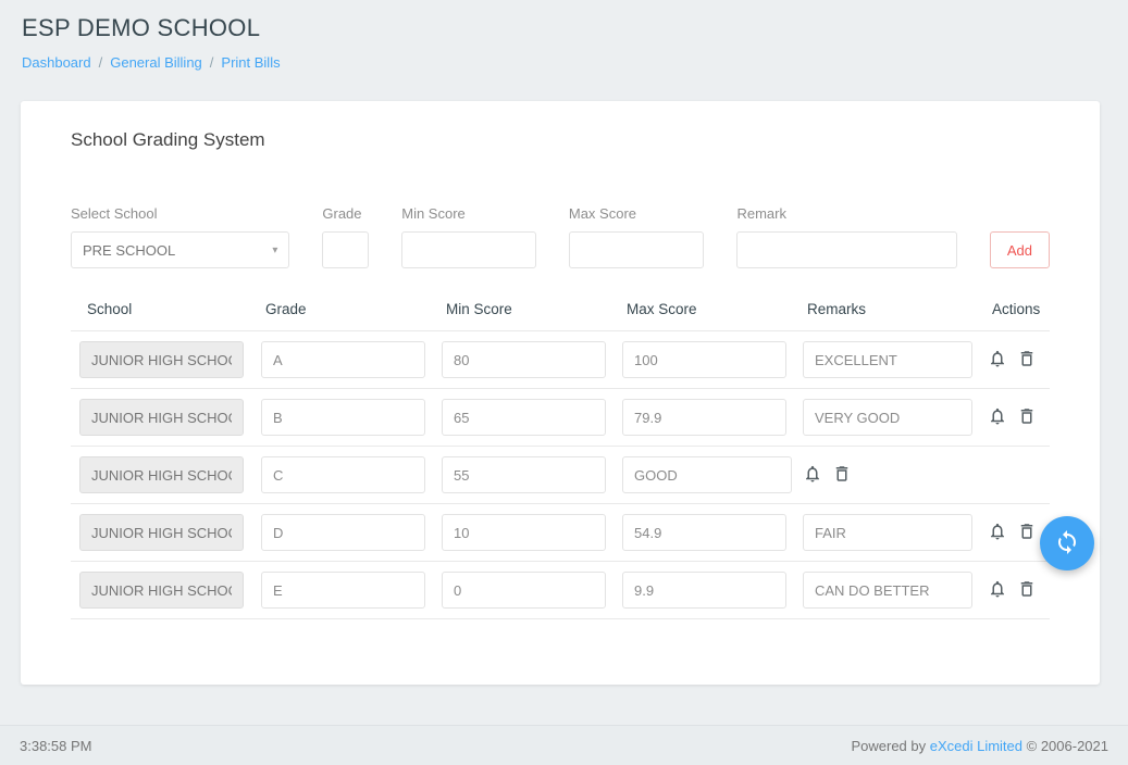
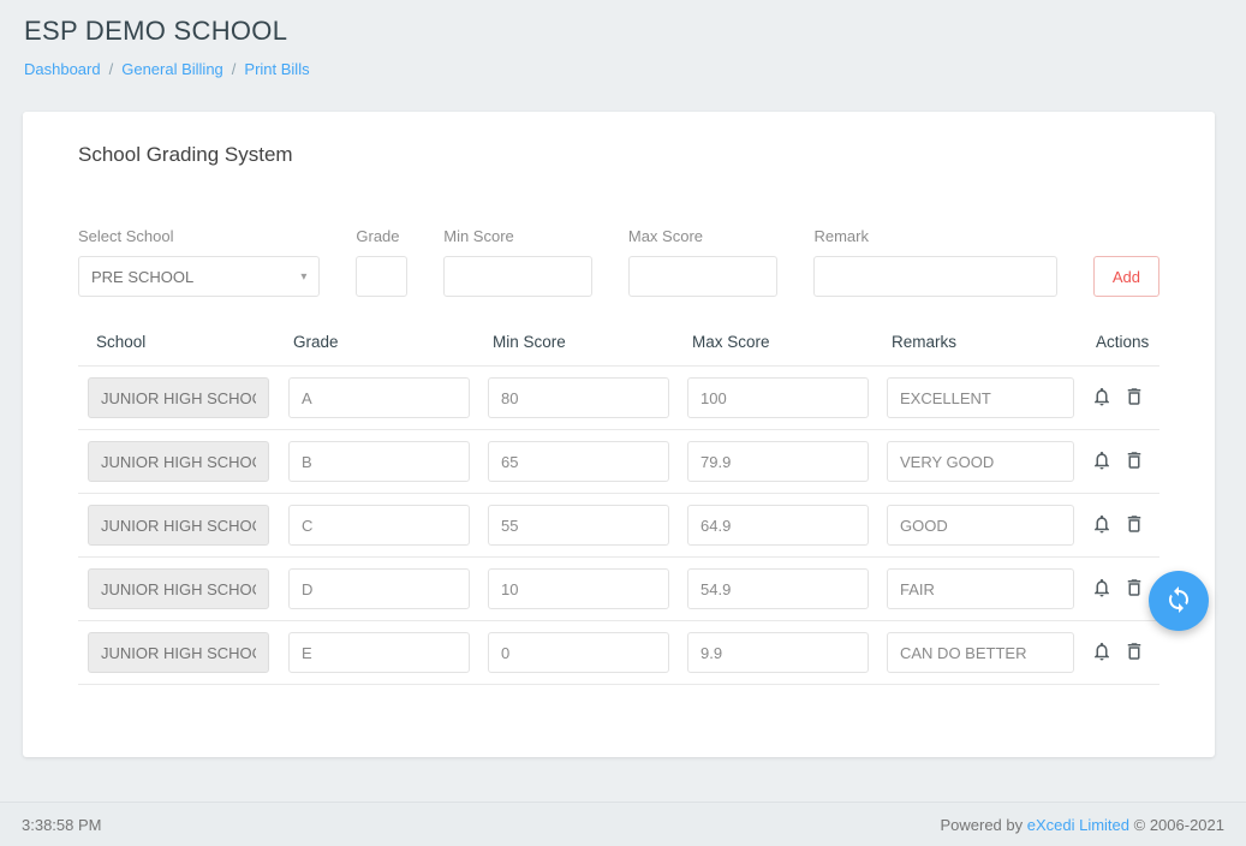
  ESP DEMO SCHOOL
  Dashboard
  /
  General Billing
  /
  Print Bills
  School Grading System
  Select School
  PRE SCHOOL
  ▾
  Grade
  Min Score
  Max Score
  Remark
  Add
  School
  Grade
  Min Score
  Max Score
  Remarks
  Actions
  JUNIOR HIGH SCHO
  A
  80
  100
  EXCELLENT
  JUNIOR HIGH SCHO
  B
  65
  79.9
  VERY GOOD
  JUNIOR HIGH SCHO
  C
  55
+ 64.9
  GOOD
  JUNIOR HIGH SCHO
  D
  10
  54.9
  FAIR
  JUNIOR HIGH SCHO
  E
  0
  9.9
  CAN DO BETTER
  3:38:58 PM
  Powered by eXcedi Limited © 2006-2021
